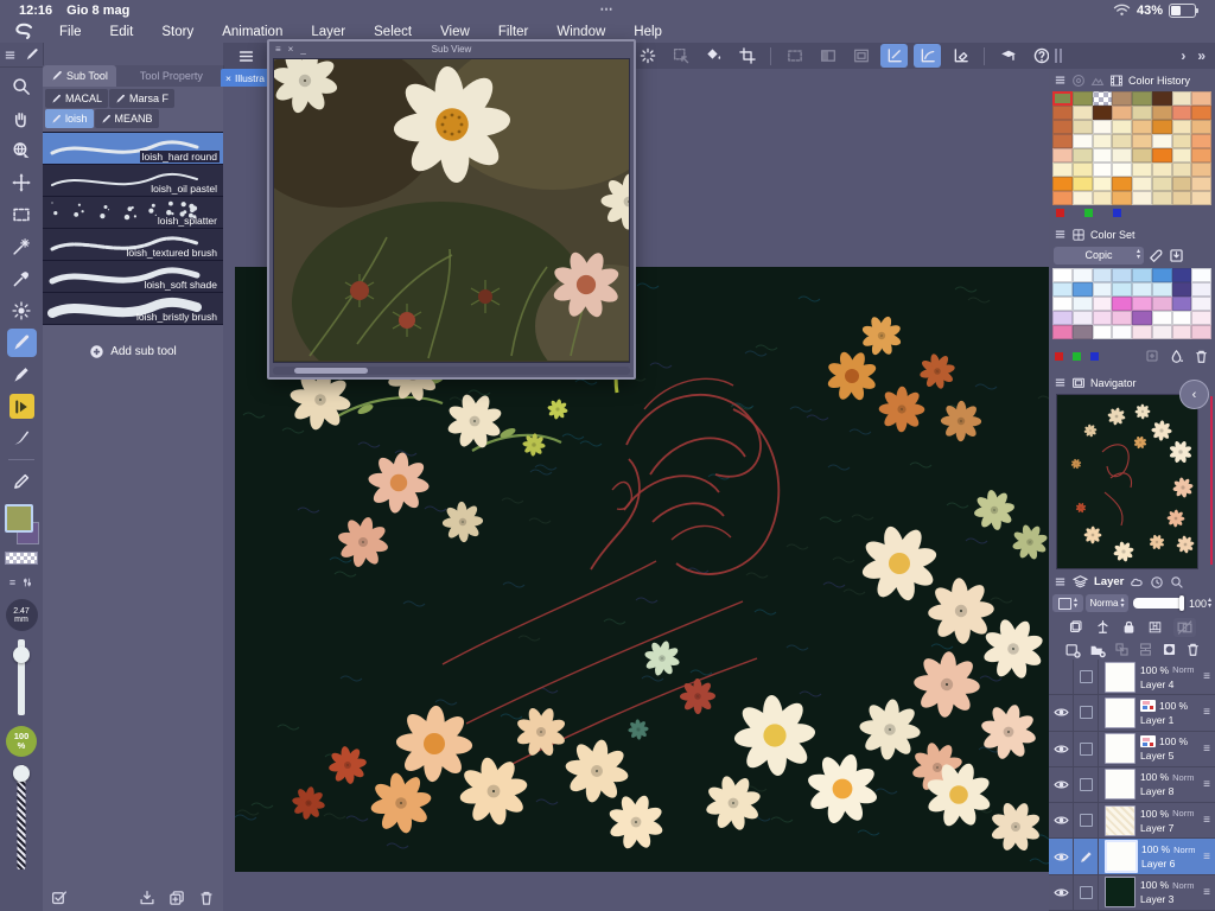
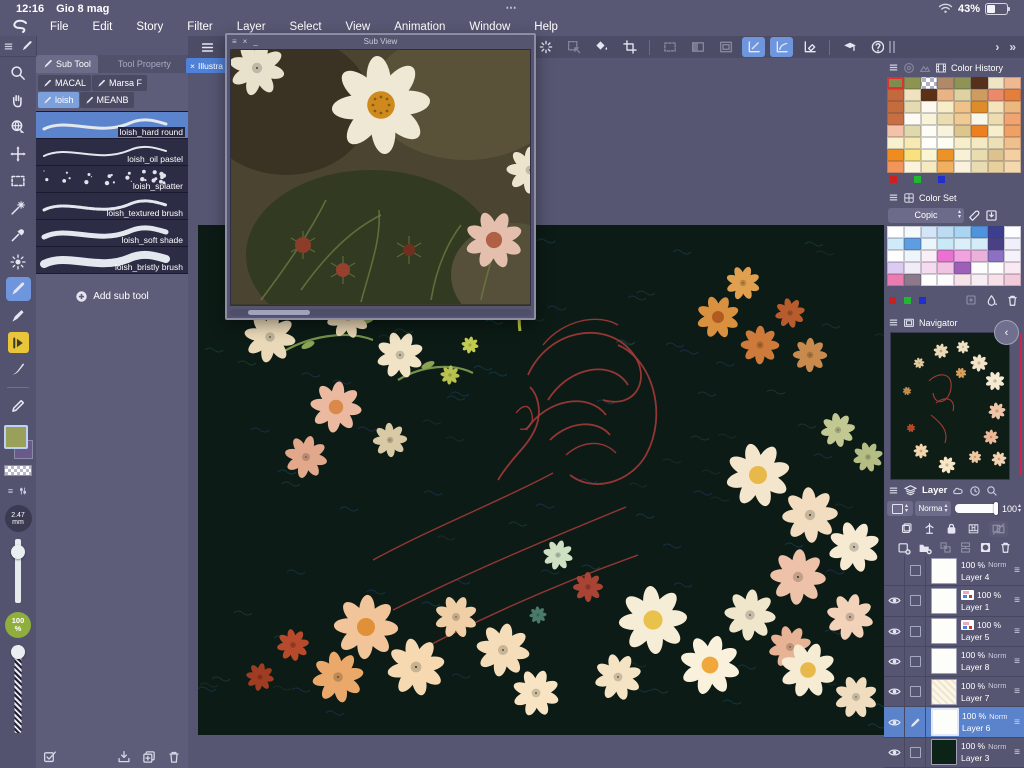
  12:16
  Gio 8 mag
  ⋯
  43%
  File
  Edit
  Story
- Animation
+ Filter
  Layer
  Select
  View
- Filter
+ Animation
  Window
  Help
  ›
  »
  ×
  Illustra
  ≡
  100
  %
  Sub Tool
  Tool Property
  MACAL
  Marsa F
  loish
  MEANB
  loish_hard round
  loish_oil pastel
  loish_splatter
  loish_textured brush
  loish_soft shade
  loish_bristly brush
  Add sub tool
  ≡
  ×
  _
  Sub View
  Color History
  Color Set
  Copic
  Navigator
  ‹
  Layer
  Norma
  100
  100 %
  Norm
  Layer 4
  ≡
  100 %
  Layer 1
  ≡
  100 %
  Layer 5
  ≡
  100 %
  Norm
  Layer 8
  ≡
  100 %
  Norm
  Layer 7
  ≡
  100 %
  Norm
  Layer 6
  ≡
  100 %
  Norm
  Layer 3
  ≡
